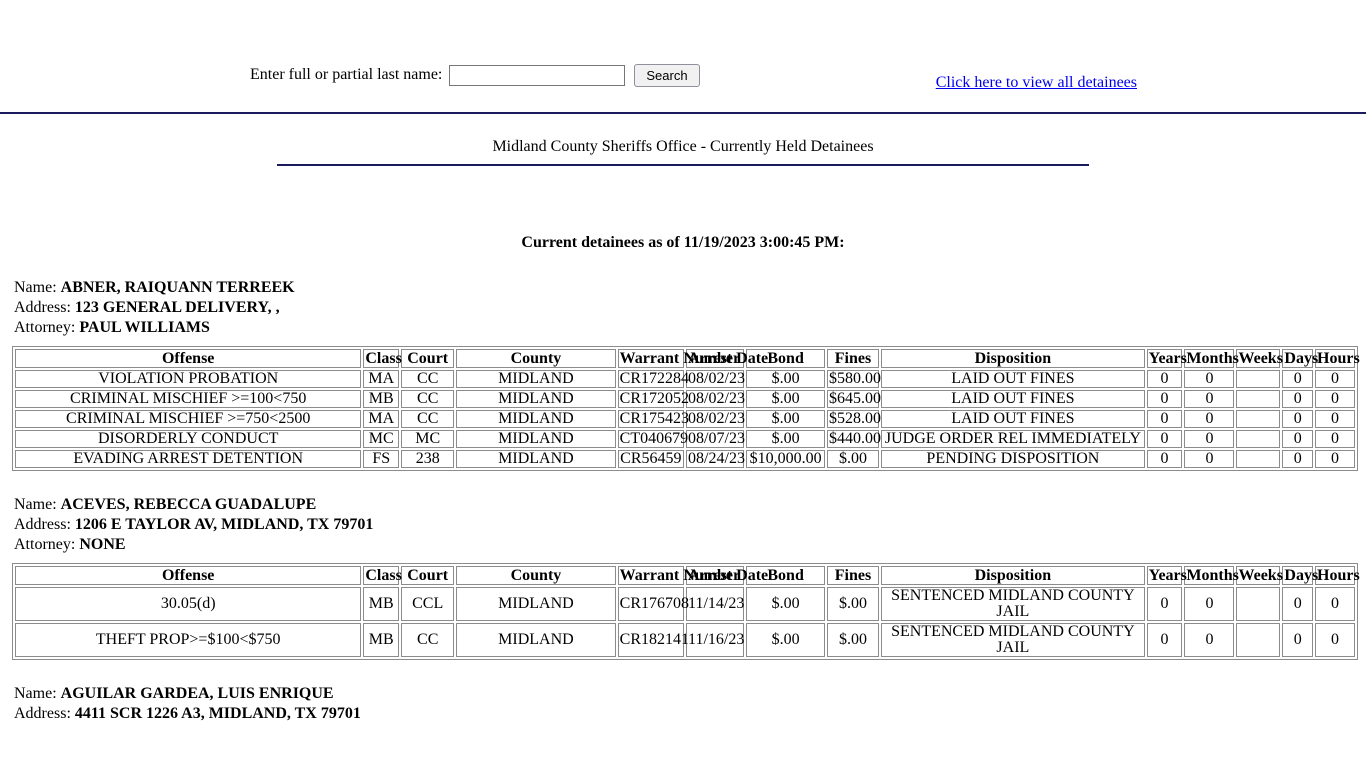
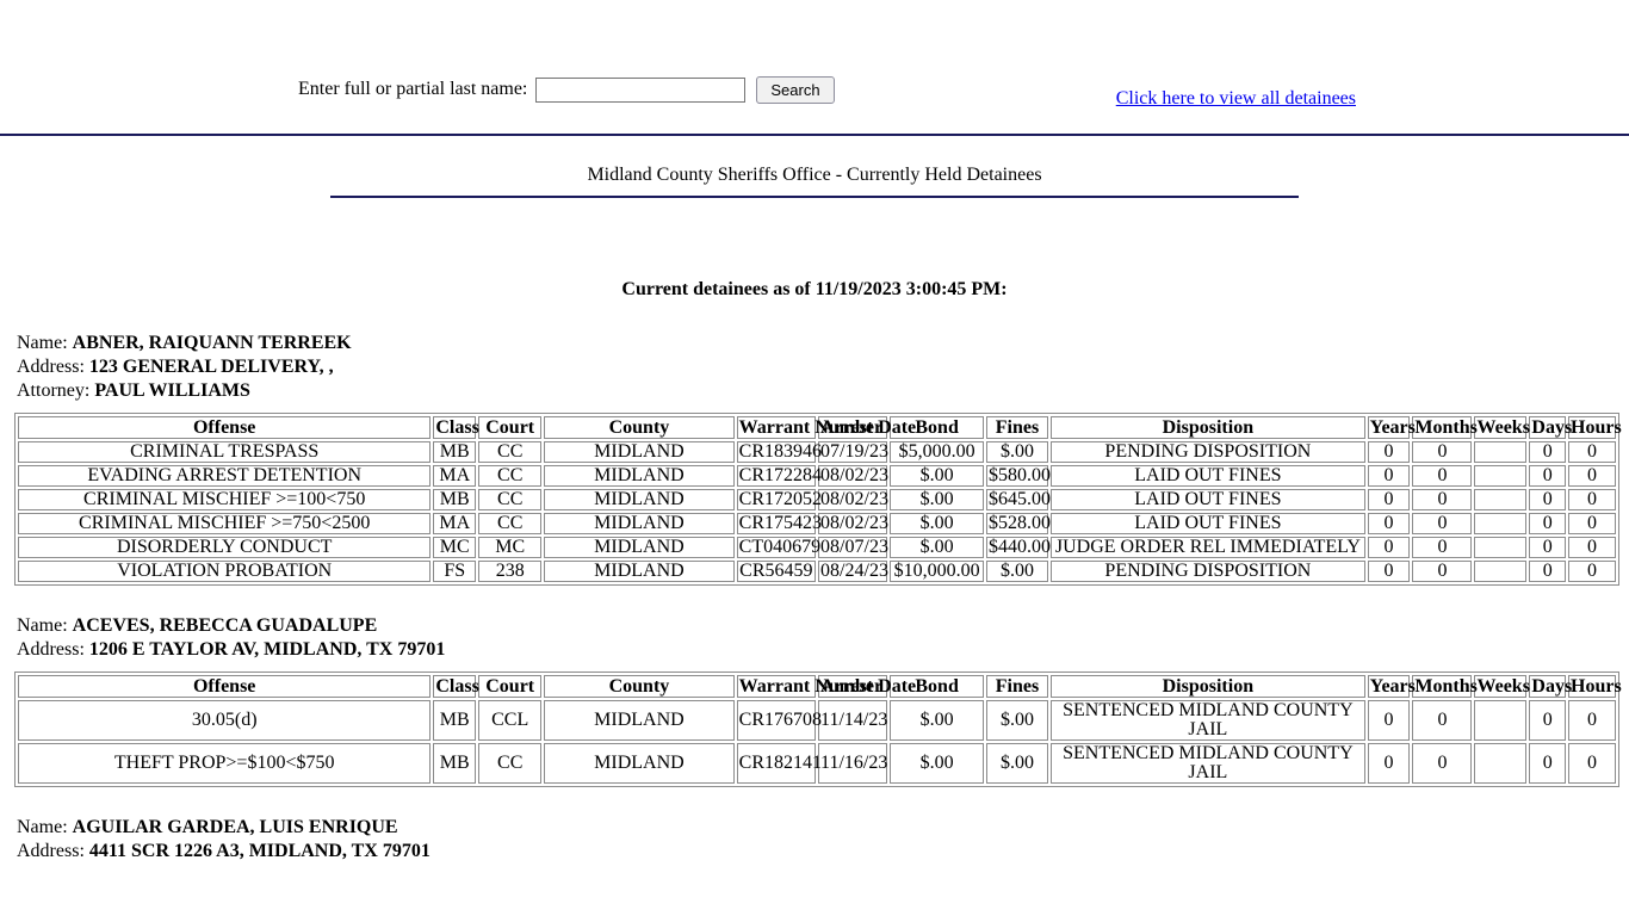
  Enter full or partial last name:
  Search
  Click here to view all detainees
  Midland County Sheriffs Office - Currently Held Detainees
  Current detainees as of 11/19/2023 3:00:45 PM:
  Name: ABNER, RAIQUANN TERREEK
  Address: 123 GENERAL DELIVERY, ,
  Attorney: PAUL WILLIAMS
  Offense	Class	Court	County	Warrant	Arrest Date	Bond	Fines	Disposition	Years	Months	Weeks	Days	Hours
+ CRIMINAL TRESPASS	MB	CC	MIDLAND	CR183946	07/19/23	$5,000.00	$.00	PENDING DISPOSITION	0	0		0	0
- VIOLATION PROBATION	MA	CC	MIDLAND	CR172284	08/02/23	$.00	$580.00	LAID OUT FINES	0	0		0	0
+ EVADING ARREST DETENTION	MA	CC	MIDLAND	CR172284	08/02/23	$.00	$580.00	LAID OUT FINES	0	0		0	0
  CRIMINAL MISCHIEF >=100<750	MB	CC	MIDLAND	CR172052	08/02/23	$.00	$645.00	LAID OUT FINES	0	0		0	0
  CRIMINAL MISCHIEF >=750<2500	MA	CC	MIDLAND	CR175423	08/02/23	$.00	$528.00	LAID OUT FINES	0	0		0	0
  DISORDERLY CONDUCT	MC	MC	MIDLAND	CT040679	08/07/23	$.00	$440.00	JUDGE ORDER REL IMMEDIATELY	0	0		0	0
- EVADING ARREST DETENTION	FS	238	MIDLAND	CR56459	08/24/23	$10,000.00	$.00	PENDING DISPOSITION	0	0		0	0
+ VIOLATION PROBATION	FS	238	MIDLAND	CR56459	08/24/23	$10,000.00	$.00	PENDING DISPOSITION	0	0		0	0
  Name: ACEVES, REBECCA GUADALUPE
  Address: 1206 E TAYLOR AV, MIDLAND, TX 79701
- Attorney: NONE
  Offense	Class	Court	County	Warrant	Arrest Date	Bond	Fines	Disposition	Years	Months	Weeks	Days	Hours
  30.05(d)	MB	CCL	MIDLAND	CR176708	11/14/23	$.00	$.00	SENTENCED MIDLAND COUNTY JAIL	0	0		0	0
  THEFT PROP>=$100<$750	MB	CC	MIDLAND	CR182141	11/16/23	$.00	$.00	SENTENCED MIDLAND COUNTY JAIL	0	0		0	0
  Name: AGUILAR GARDEA, LUIS ENRIQUE
  Address: 4411 SCR 1226 A3, MIDLAND, TX 79701
